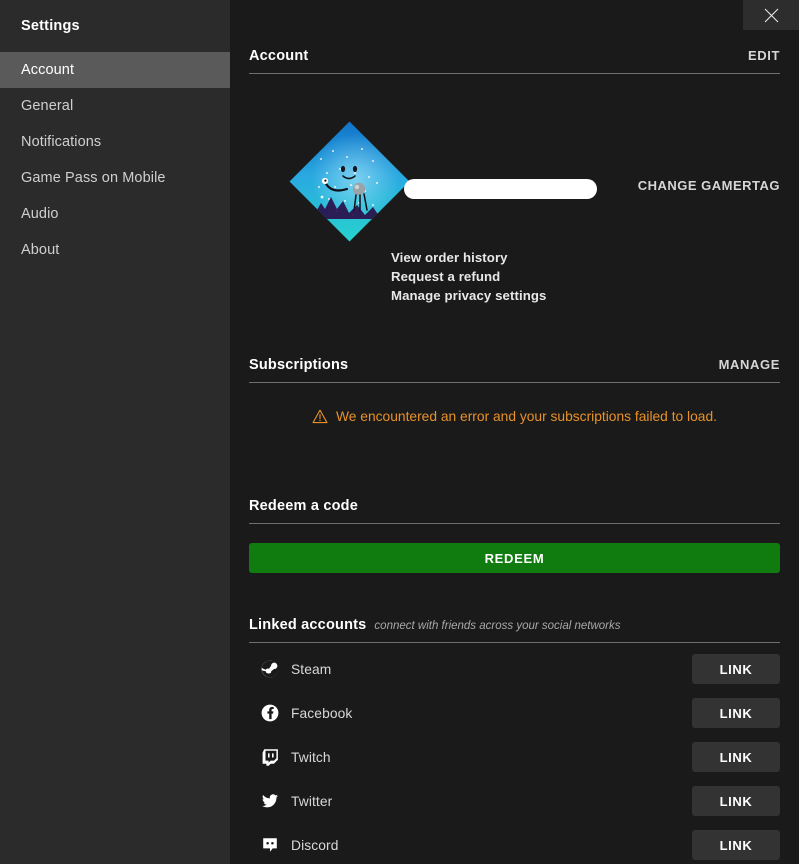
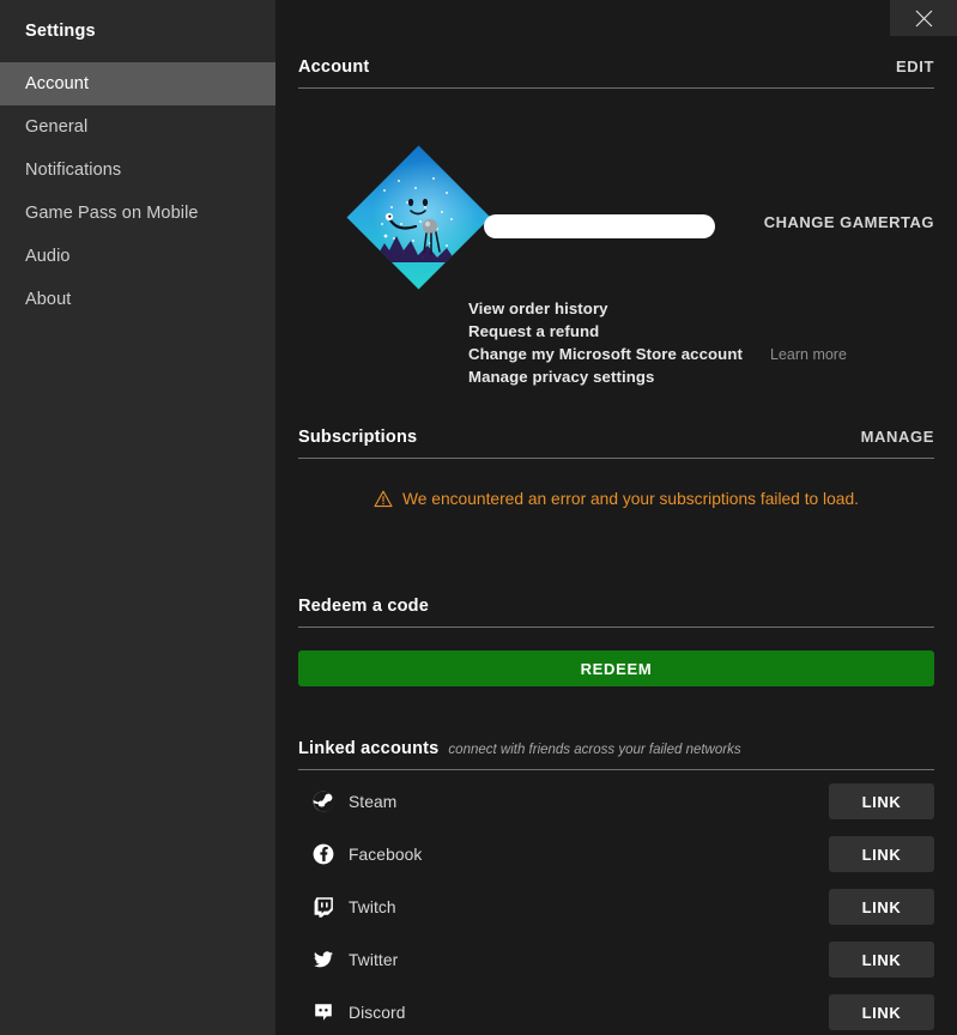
  Settings
  Account
  General
  Notifications
  Game Pass on Mobile
  Audio
  About
  Account
  EDIT
  CHANGE GAMERTAG
  View order history
  Request a refund
+ Change my Microsoft Store account
+ Learn more
  Manage privacy settings
  Subscriptions
  MANAGE
  We encountered an error and your subscriptions failed to load.
  Redeem a code
  REDEEM
  Linked accounts
- connect with friends across your social networks
+ connect with friends across your failed networks
  Steam
  LINK
  Facebook
  LINK
  Twitch
  LINK
  Twitter
  LINK
  Discord
  LINK
